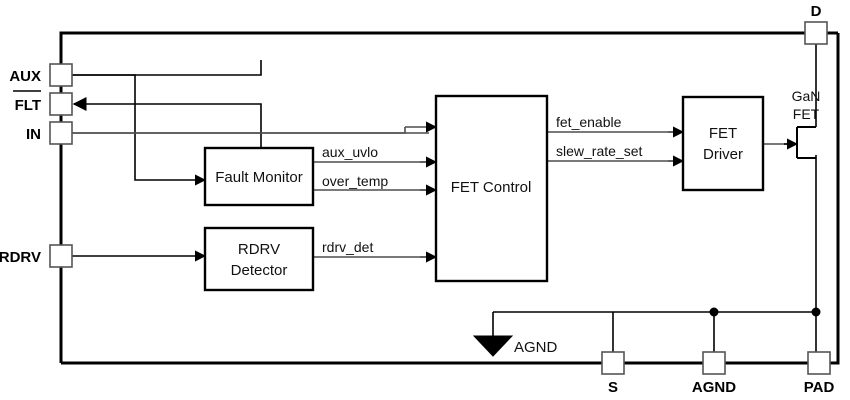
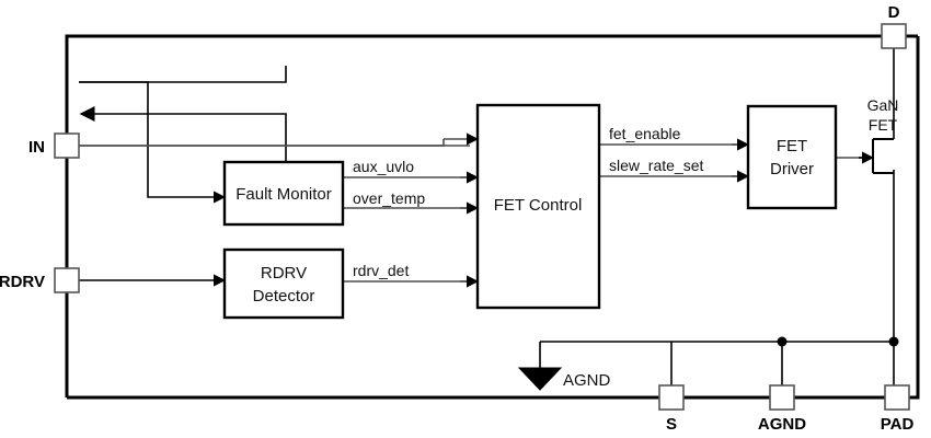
  Fault Monitor
  RDRV
  Detector
  FET Control
  FET
  Driver
- AUX
- FLT
  IN
  RDRV
  D
  S
  AGND
  PAD
  aux_uvlo
  over_temp
  rdrv_det
  fet_enable
  slew_rate_set
  AGND
  GaN
  FET
